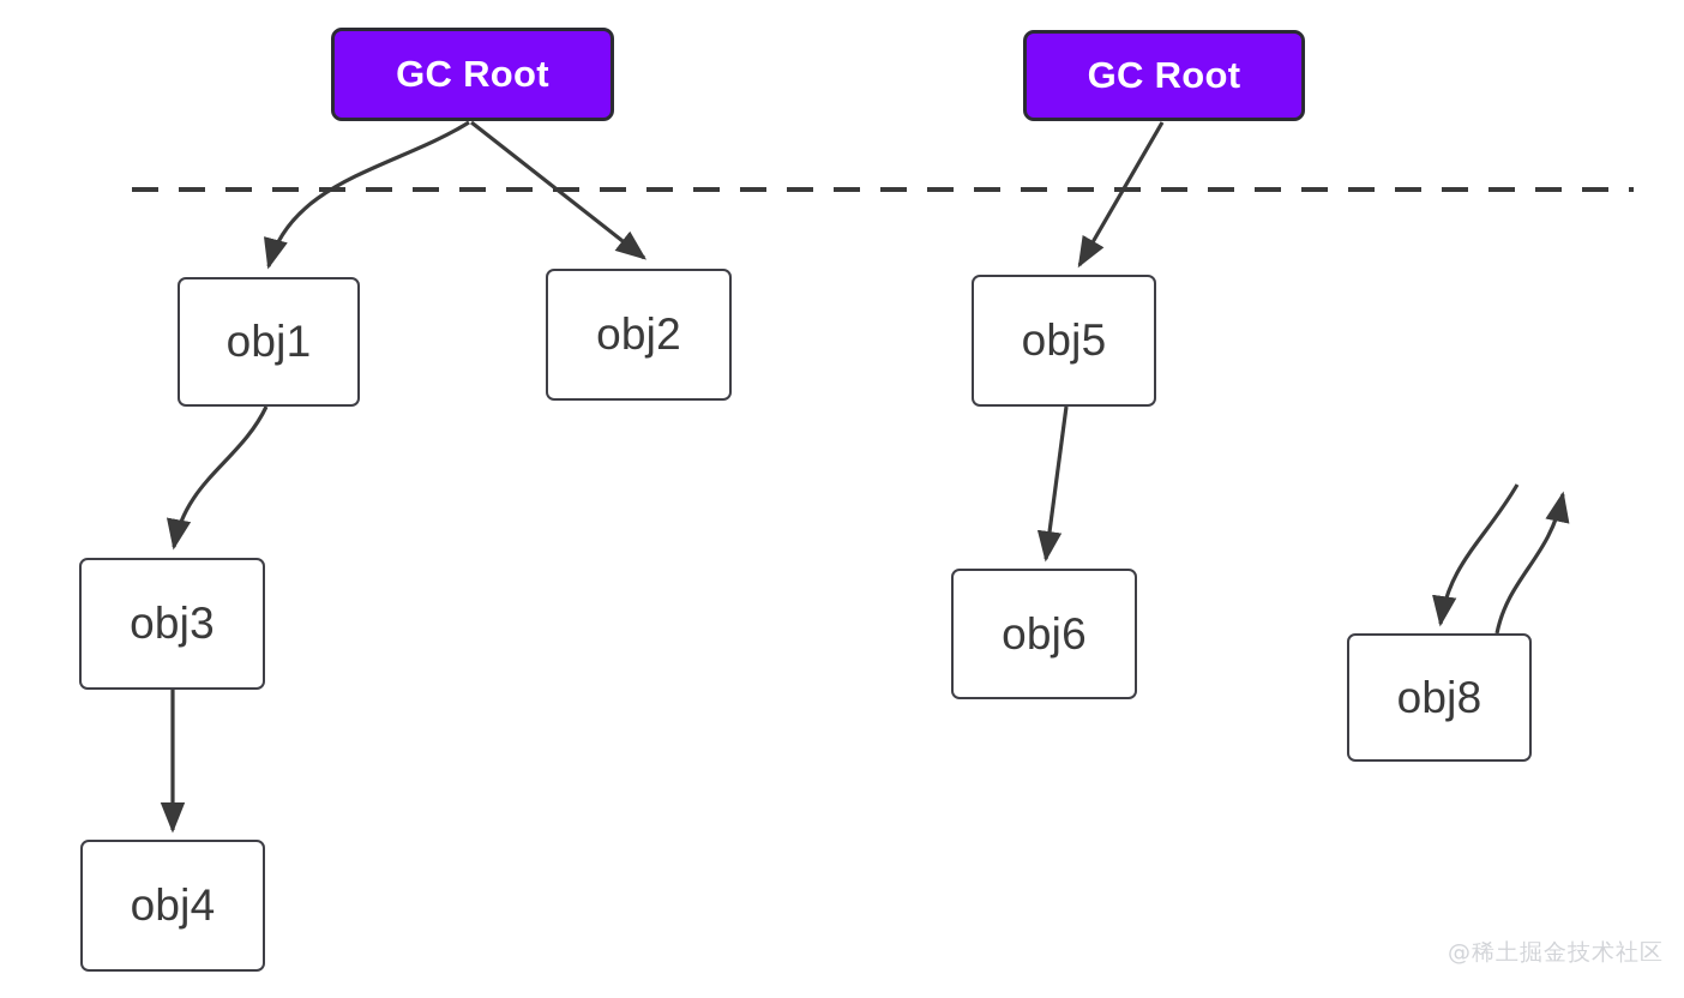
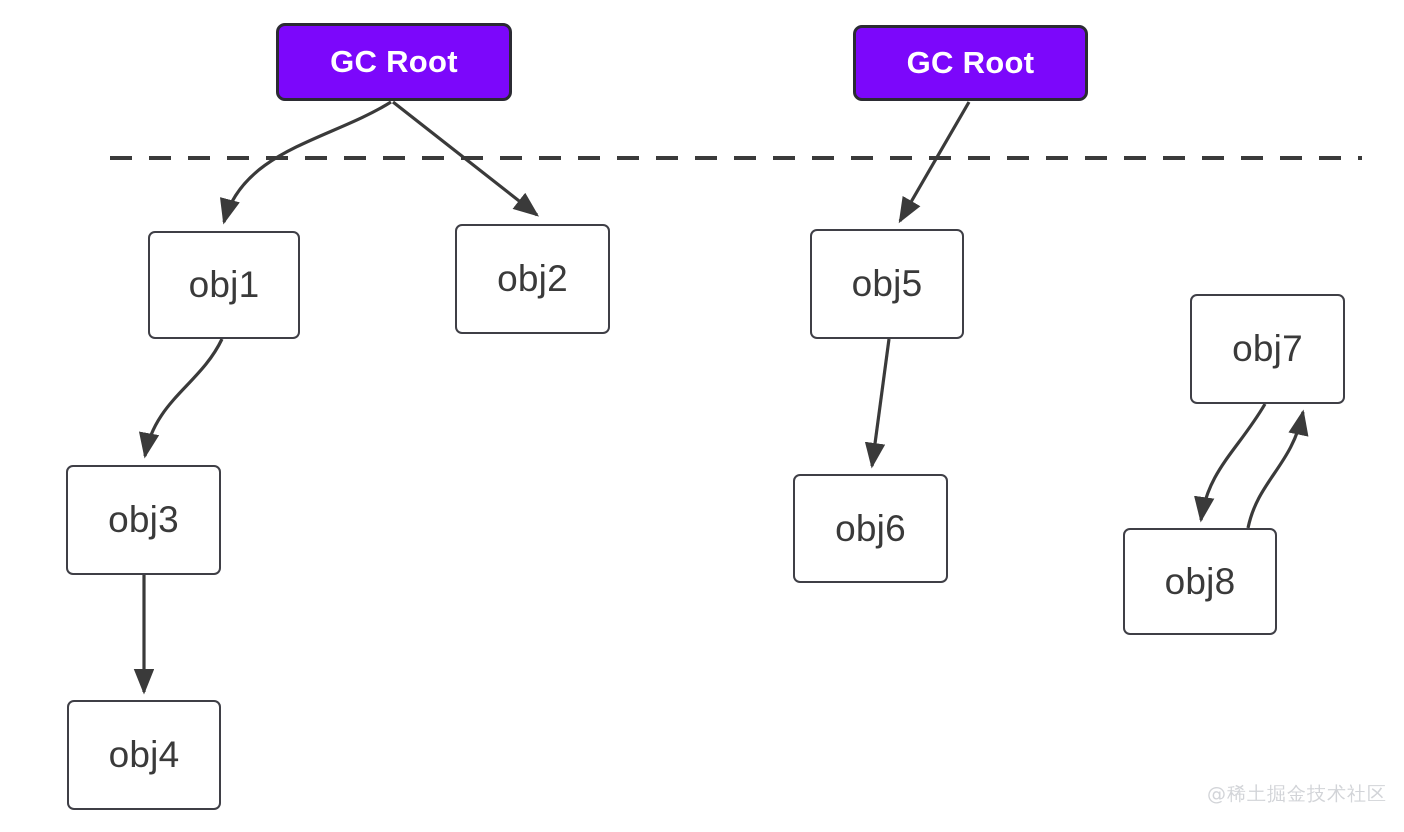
  GC Root
  GC Root
  obj1
  obj2
  obj3
  obj4
  obj5
  obj6
+ obj7
  obj8
  @稀土掘金技术社区
